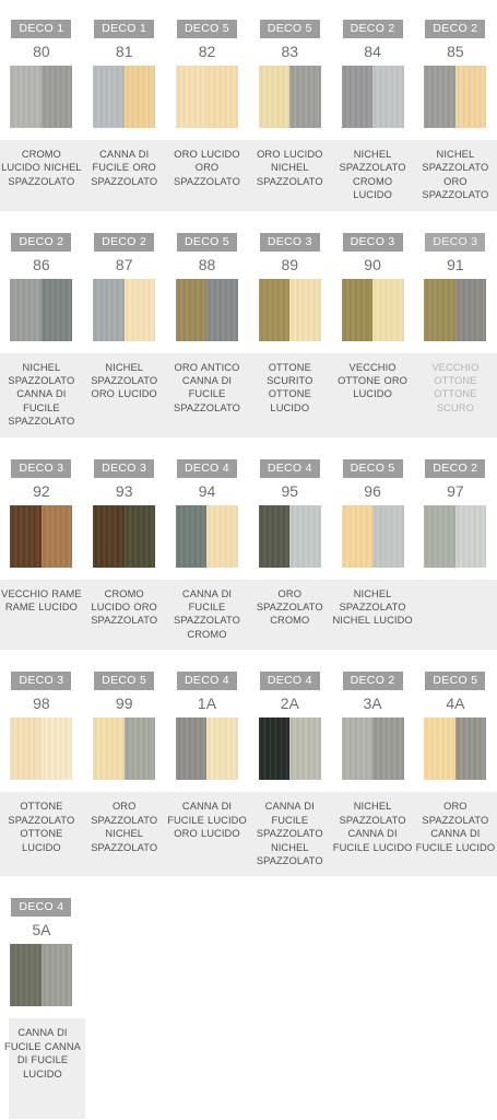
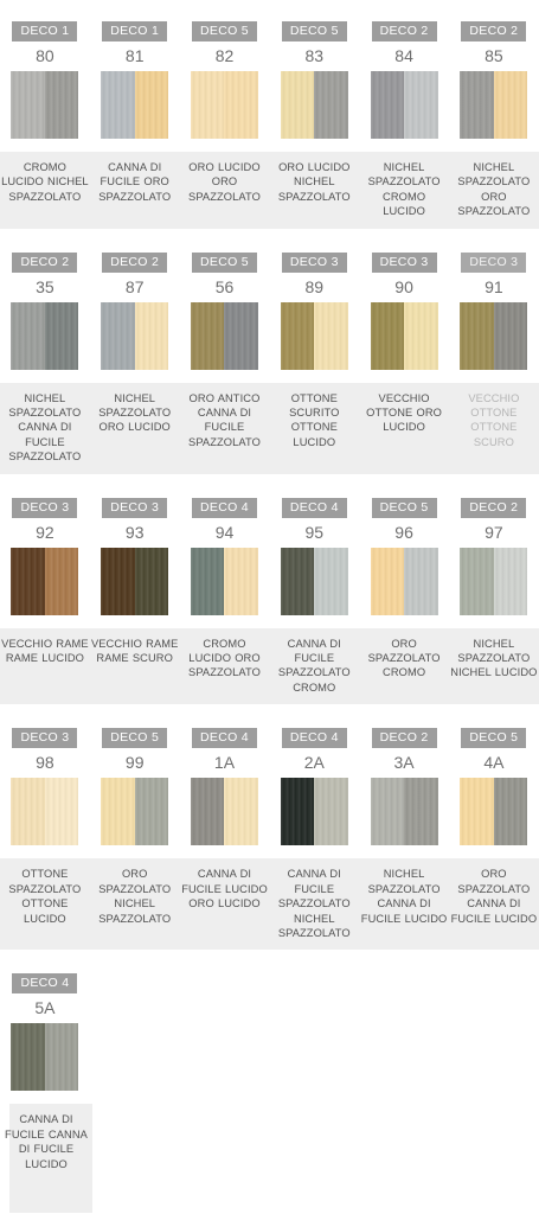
  DECO 1
  DECO 1
  DECO 5
  DECO 5
  DECO 2
  DECO 2
  80
  81
  82
  83
  84
  85
  CROMO LUCIDO NICHEL SPAZZOLATO
  CANNA DI FUCILE ORO SPAZZOLATO
  ORO LUCIDO ORO SPAZZOLATO
  ORO LUCIDO NICHEL SPAZZOLATO
  NICHEL SPAZZOLATO CROMO LUCIDO
  NICHEL SPAZZOLATO ORO SPAZZOLATO
  DECO 2
  DECO 2
  DECO 5
  DECO 3
  DECO 3
  DECO 3
- 86
+ 35
  87
- 88
+ 56
  89
  90
  91
  NICHEL SPAZZOLATO CANNA DI FUCILE SPAZZOLATO
  NICHEL SPAZZOLATO ORO LUCIDO
  ORO ANTICO CANNA DI FUCILE SPAZZOLATO
  OTTONE SCURITO OTTONE LUCIDO
  VECCHIO OTTONE ORO LUCIDO
  VECCHIO OTTONE OTTONE SCURO
  DECO 3
  DECO 3
  DECO 4
  DECO 4
  DECO 5
  DECO 2
  92
  93
  94
  95
  96
  97
  VECCHIO RAME RAME LUCIDO
+ VECCHIO RAME RAME SCURO
  CROMO LUCIDO ORO SPAZZOLATO
  CANNA DI FUCILE SPAZZOLATO CROMO
  ORO SPAZZOLATO CROMO
  NICHEL SPAZZOLATO NICHEL LUCIDO
  DECO 3
  DECO 5
  DECO 4
  DECO 4
  DECO 2
  DECO 5
  98
  99
  1A
  2A
  3A
  4A
  OTTONE SPAZZOLATO OTTONE LUCIDO
  ORO SPAZZOLATO NICHEL SPAZZOLATO
  CANNA DI FUCILE LUCIDO ORO LUCIDO
  CANNA DI FUCILE SPAZZOLATO NICHEL SPAZZOLATO
  NICHEL SPAZZOLATO CANNA DI FUCILE LUCIDO
  ORO SPAZZOLATO CANNA DI FUCILE LUCIDO
  DECO 4
  5A
  CANNA DI FUCILE CANNA DI FUCILE LUCIDO
